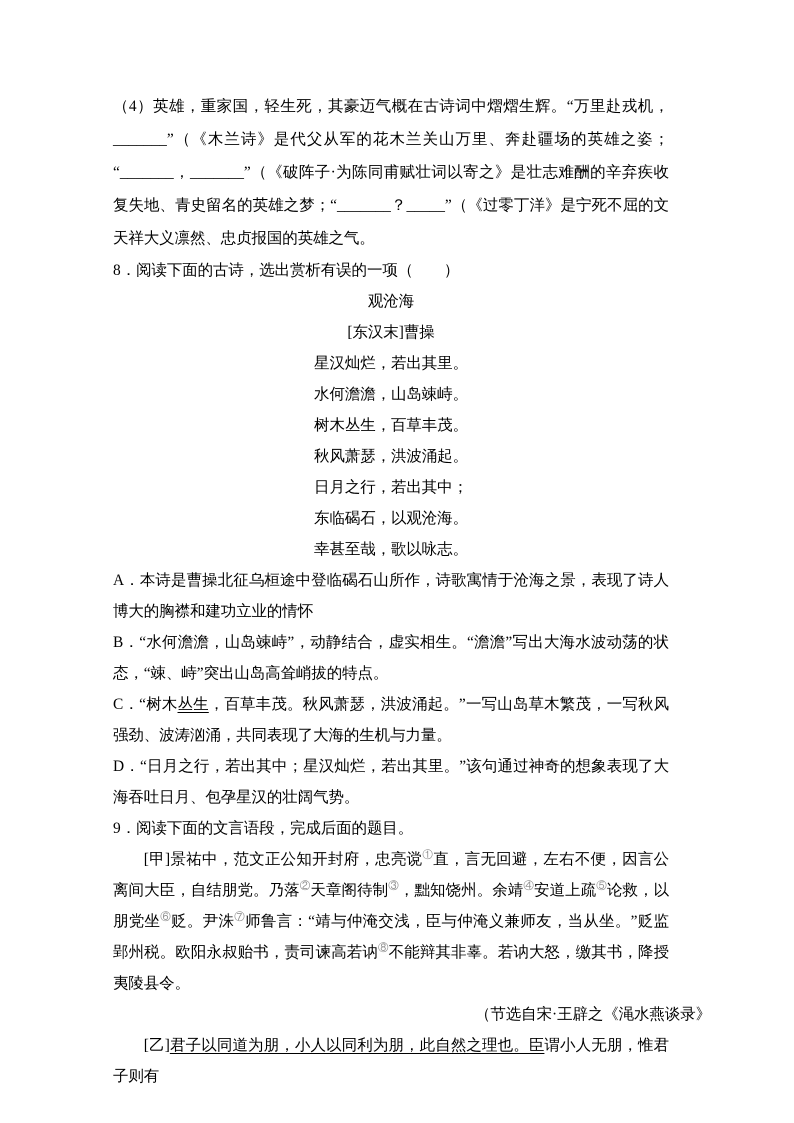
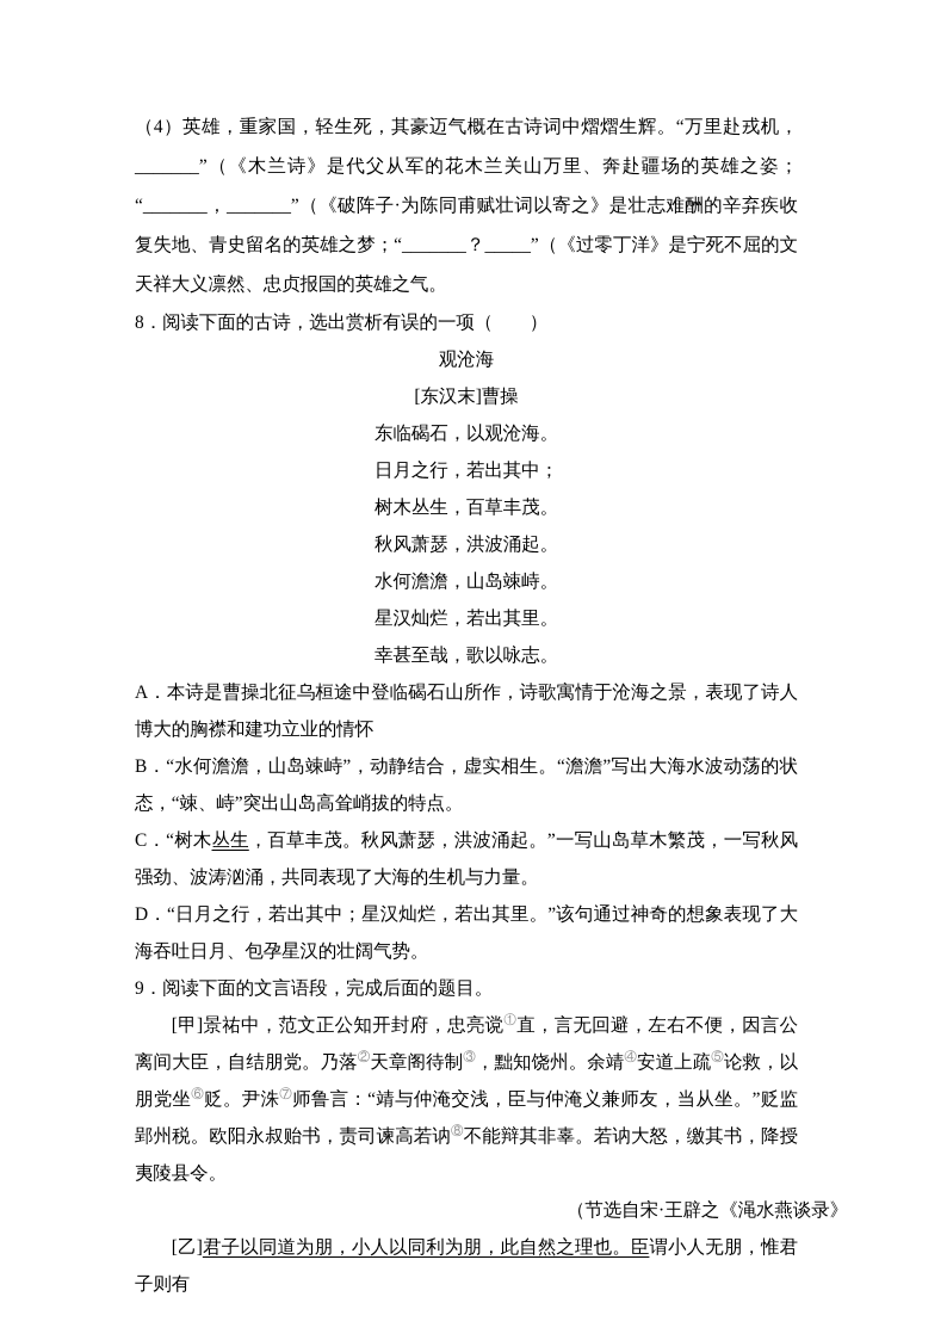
  （4）英雄，重家国，轻生死，其豪迈气概在古诗词中熠熠生辉。“万里赴戎机，_______”（《木兰诗》是代父从军的花木兰关山万里、奔赴疆场的英雄之姿；“_______，_______”（《破阵子·为陈同甫赋壮词以寄之》是壮志难酬的辛弃疾收复失地、青史留名的英雄之梦；“_______？_____”（《过零丁洋》是宁死不屈的文天祥大义凛然、忠贞报国的英雄之气。
  8．阅读下面的古诗，选出赏析有误的一项（ ）
  观沧海
  [东汉末]曹操
- 星汉灿烂，若出其里。
+ 东临碣石，以观沧海。
- 水何澹澹，山岛竦峙。
+ 日月之行，若出其中；
  树木丛生，百草丰茂。
  秋风萧瑟，洪波涌起。
- 日月之行，若出其中；
+ 水何澹澹，山岛竦峙。
- 东临碣石，以观沧海。
+ 星汉灿烂，若出其里。
  幸甚至哉，歌以咏志。
  A．本诗是曹操北征乌桓途中登临碣石山所作，诗歌寓情于沧海之景，表现了诗人博大的胸襟和建功立业的情怀
  B．“水何澹澹，山岛竦峙”，动静结合，虚实相生。“澹澹”写出大海水波动荡的状态，“竦、峙”突出山岛高耸峭拔的特点。
  C．“树木丛生，百草丰茂。秋风萧瑟，洪波涌起。”一写山岛草木繁茂，一写秋风强劲、波涛汹涌，共同表现了大海的生机与力量。
  D．“日月之行，若出其中；星汉灿烂，若出其里。”该句通过神奇的想象表现了大海吞吐日月、包孕星汉的壮阔气势。
  9．阅读下面的文言语段，完成后面的题目。
  [甲]景祐中，范文正公知开封府，忠亮谠①直，言无回避，左右不便，因言公离间大臣，自结朋党。乃落②天章阁待制③，黜知饶州。余靖④安道上疏⑤论救，以朋党坐⑥贬。尹洙⑦师鲁言：“靖与仲淹交浅，臣与仲淹义兼师友，当从坐。”贬监郢州税。欧阳永叔贻书，责司谏高若讷⑧不能辩其非辜。若讷大怒，缴其书，降授夷陵县令。
  （节选自宋·王辟之《渑水燕谈录》
  [乙]君子以同道为朋，小人以同利为朋，此自然之理也。臣谓小人无朋，惟君子则有
